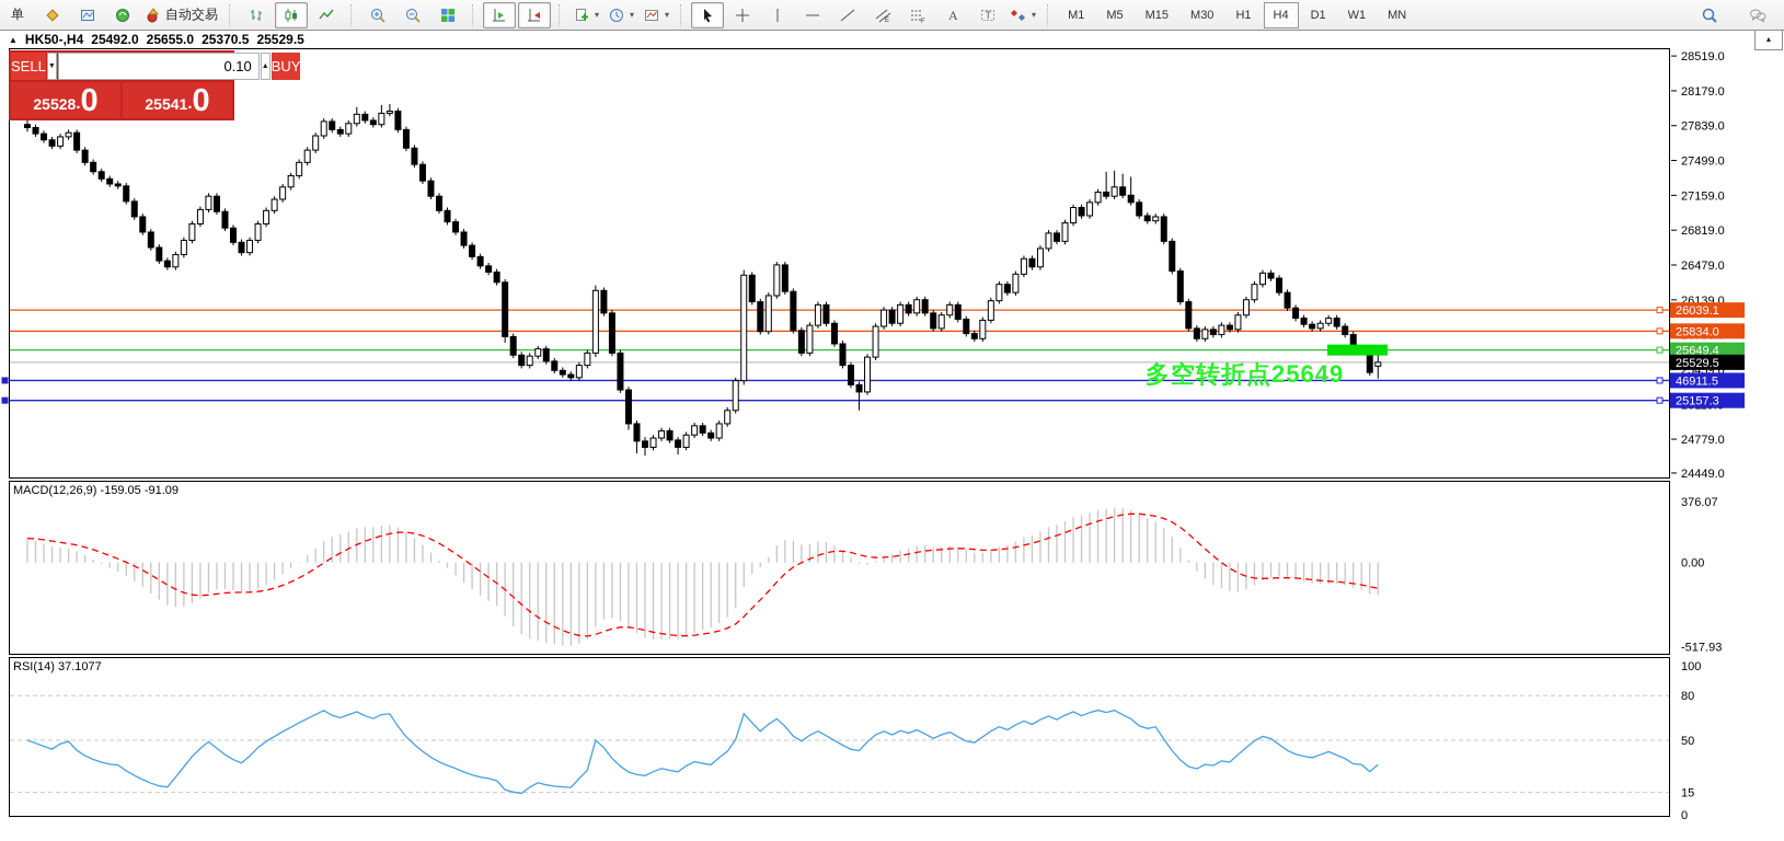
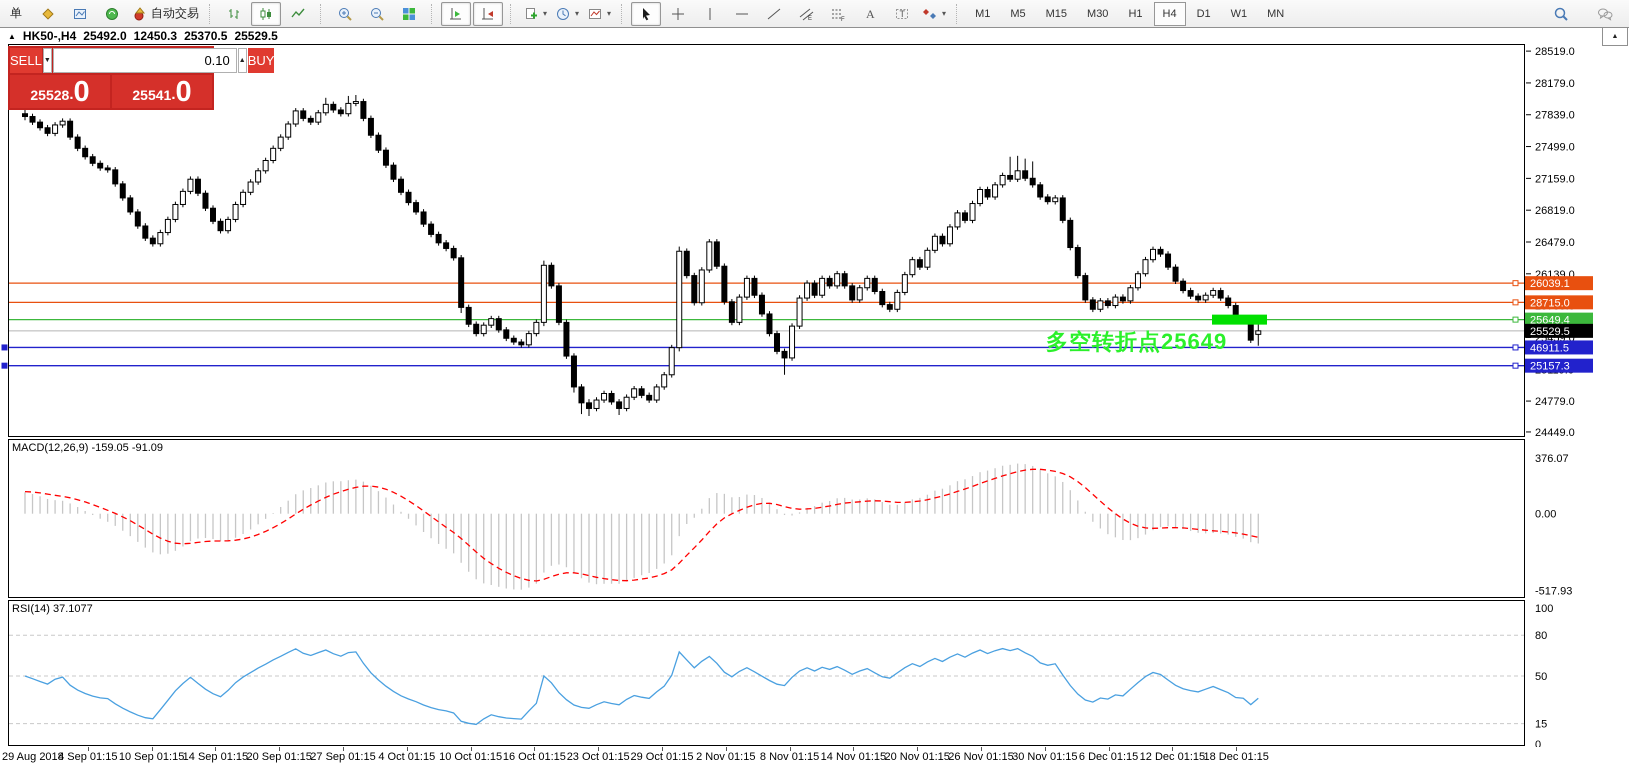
  28519.0
  28179.0
  27839.0
  27499.0
  27159.0
  26819.0
  26479.0
  26139.0
  25459.0
  24779.0
  24449.0
  26039.1
- 25834.0
+ 28715.0
  25649.4
  25529.5
  46911.5
  25157.3
  376.07
  0.00
  -517.93
  100
  80
  50
  15
  0
  单
  自动交易
  ▾
  ▾
  ▾
  A
  T
  ▾
  M1
  M5
  M15
  M30
  H1
  H4
  D1
  W1
  MN
  ▲
  HK50-,H4
  25492.0
- 25655.0
+ 12450.3
  25370.5
  25529.5
  SELL
  0.10
  BUY
  25528
  .
  0
  25541
  .
  0
  MACD(12,26,9) -159.05 -91.09
  RSI(14) 37.1077
  多空转折点25649
+ 29 Aug 2018
+ 4 Sep 01:15
+ 10 Sep 01:15
+ 14 Sep 01:15
+ 20 Sep 01:15
+ 27 Sep 01:15
+ 4 Oct 01:15
+ 10 Oct 01:15
+ 16 Oct 01:15
+ 23 Oct 01:15
+ 29 Oct 01:15
+ 2 Nov 01:15
+ 8 Nov 01:15
+ 14 Nov 01:15
+ 20 Nov 01:15
+ 26 Nov 01:15
+ 30 Nov 01:15
+ 6 Dec 01:15
+ 12 Dec 01:15
+ 18 Dec 01:15
